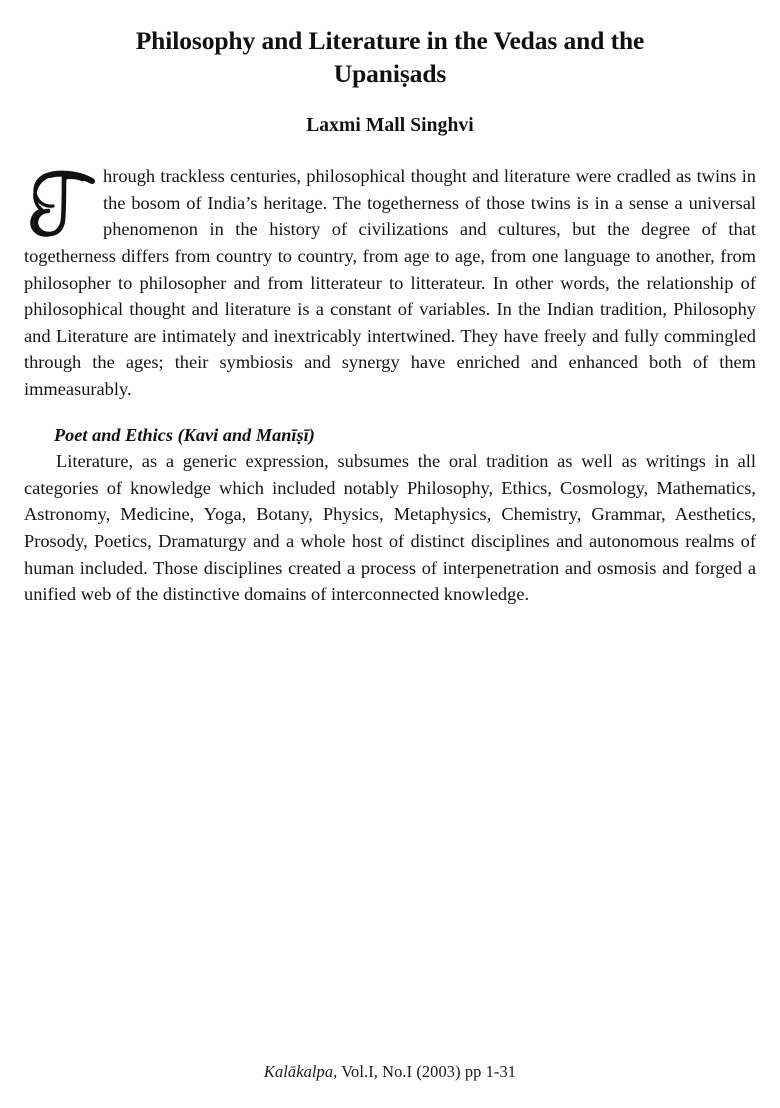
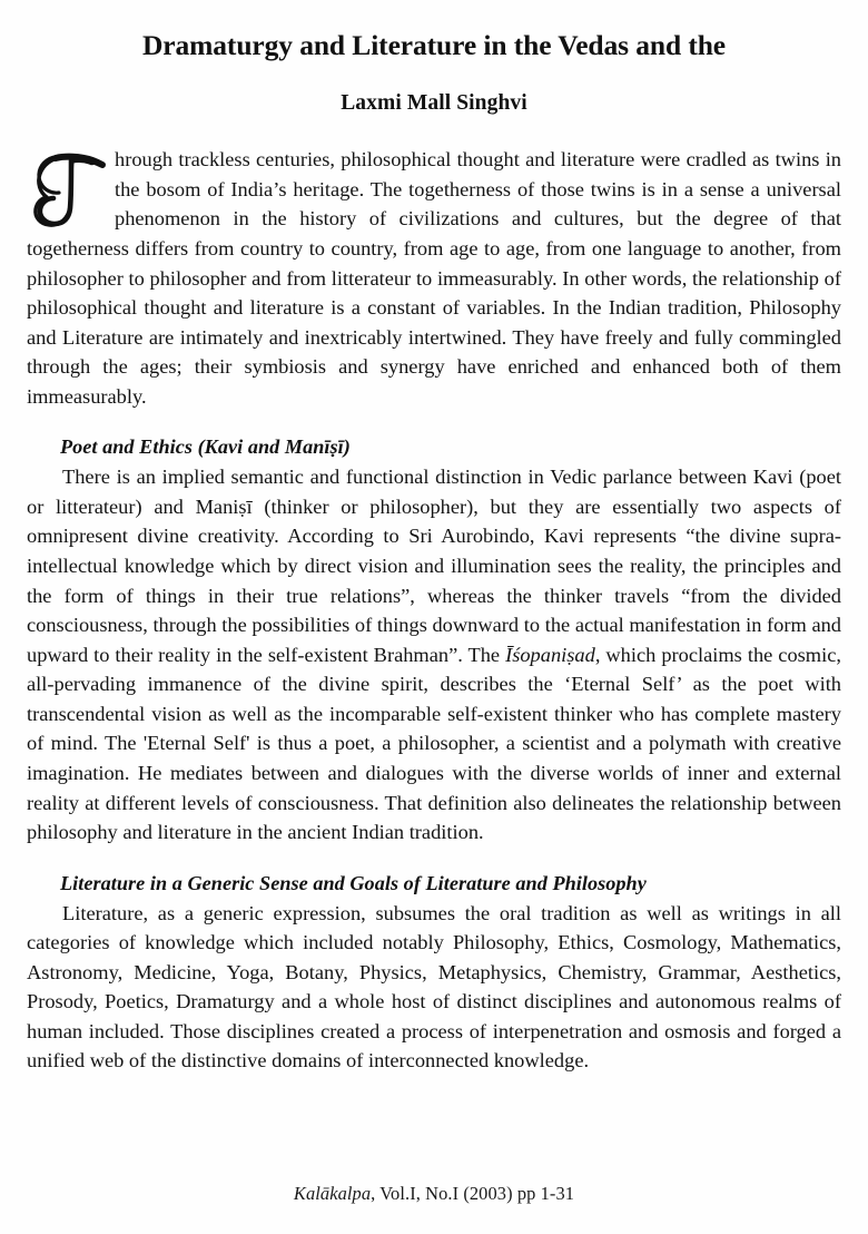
- Philosophy and Literature in the Vedas and the
+ Dramaturgy and Literature in the Vedas and the
- Upaniṣads
  Laxmi Mall Singhvi
- hrough trackless centuries, philosophical thought and literature were cradled as twins in the bosom of India’s heritage. The togetherness of those twins is in a sense a universal phenomenon in the history of civilizations and cultures, but the degree of that togetherness differs from country to country, from age to age, from one language to another, from philosopher to philosopher and from litterateur to litterateur. In other words, the relationship of philosophical thought and literature is a constant of variables. In the Indian tradition, Philosophy and Literature are intimately and inextricably intertwined. They have freely and fully commingled through the ages; their symbiosis and synergy have enriched and enhanced both of them immeasurably.
+ hrough trackless centuries, philosophical thought and literature were cradled as twins in the bosom of India’s heritage. The togetherness of those twins is in a sense a universal phenomenon in the history of civilizations and cultures, but the degree of that togetherness differs from country to country, from age to age, from one language to another, from philosopher to philosopher and from litterateur to immeasurably. In other words, the relationship of philosophical thought and literature is a constant of variables. In the Indian tradition, Philosophy and Literature are intimately and inextricably intertwined. They have freely and fully commingled through the ages; their symbiosis and synergy have enriched and enhanced both of them immeasurably.
  Poet and Ethics (Kavi and Manīṣī)
+ There is an implied semantic and functional distinction in Vedic parlance between Kavi (poet or litterateur) and Maniṣī (thinker or philosopher), but they are essentially two aspects of omnipresent divine creativity. According to Sri Aurobindo, Kavi represents “the divine supra-intellectual knowledge which by direct vision and illumination sees the reality, the principles and the form of things in their true relations”, whereas the thinker travels “from the divided consciousness, through the possibilities of things downward to the actual manifestation in form and upward to their reality in the self-existent Brahman”. The Īśopaniṣad, which proclaims the cosmic, all-pervading immanence of the divine spirit, describes the ‘Eternal Self’ as the poet with transcendental vision as well as the incomparable self-existent thinker who has complete mastery of mind. The 'Eternal Self' is thus a poet, a philosopher, a scientist and a polymath with creative imagination. He mediates between and dialogues with the diverse worlds of inner and external reality at different levels of consciousness. That definition also delineates the relationship between philosophy and literature in the ancient Indian tradition.
+ Literature in a Generic Sense and Goals of Literature and Philosophy
  Literature, as a generic expression, subsumes the oral tradition as well as writings in all categories of knowledge which included notably Philosophy, Ethics, Cosmology, Mathematics, Astronomy, Medicine, Yoga, Botany, Physics, Metaphysics, Chemistry, Grammar, Aesthetics, Prosody, Poetics, Dramaturgy and a whole host of distinct disciplines and autonomous realms of human included. Those disciplines created a process of interpenetration and osmosis and forged a unified web of the distinctive domains of interconnected knowledge.
  Kalākalpa, Vol.I, No.I (2003) pp 1-31
